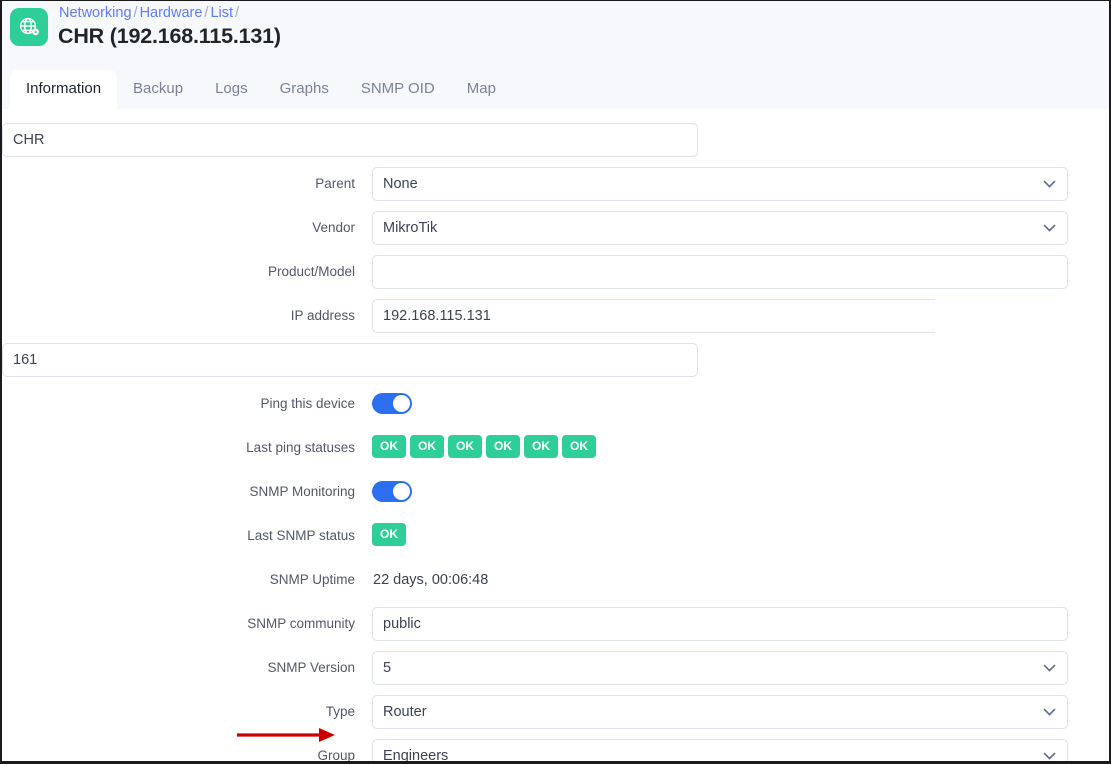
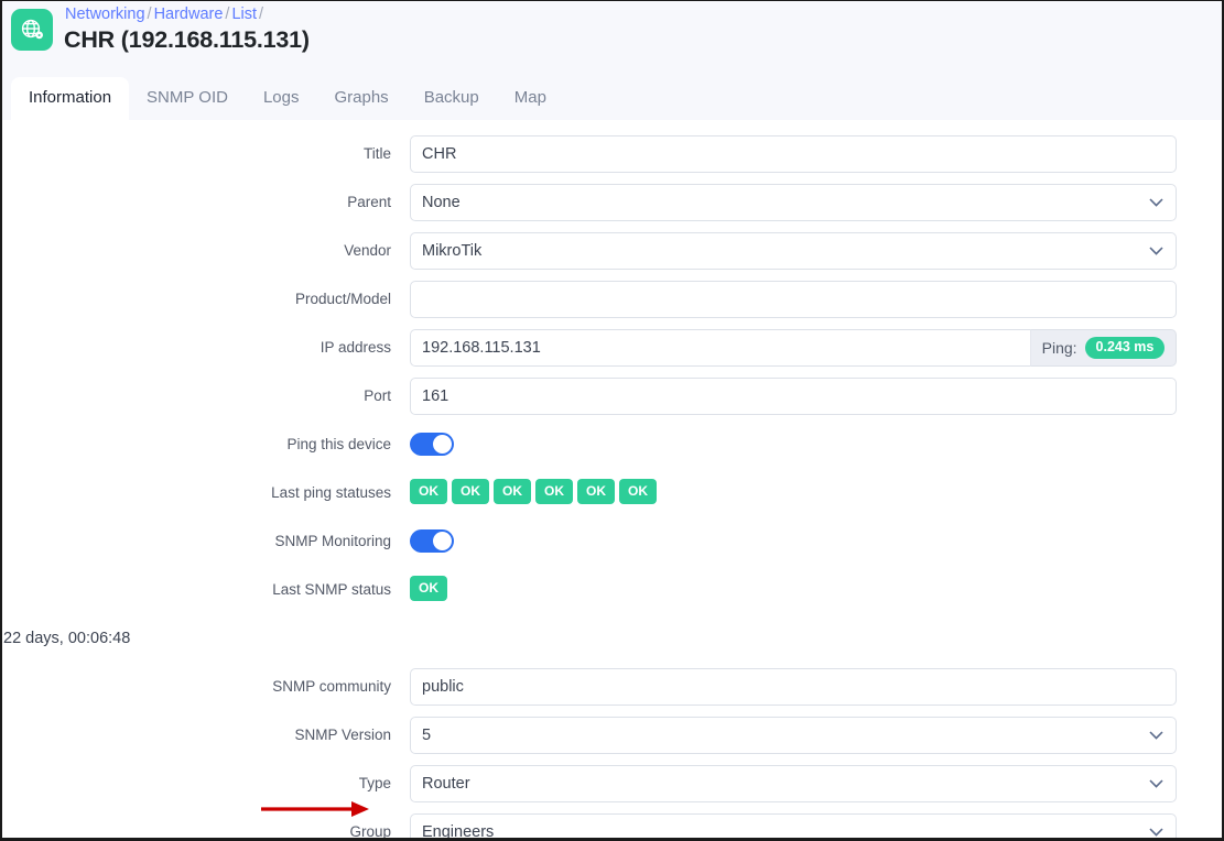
  Networking / Hardware / List /
  CHR (192.168.115.131)
  Information
- Backup
+ SNMP OID
  Logs
  Graphs
- SNMP OID
+ Backup
  Map
+ Title
  CHR
  Parent
  None
  Vendor
  MikroTik
  Product/Model
  IP address
  192.168.115.131
+ Ping:
+ 0.243 ms
+ Port
  161
  Ping this device
  Last ping statuses
  OK
  OK
  OK
  OK
  OK
  OK
  SNMP Monitoring
  Last SNMP status
  OK
- SNMP Uptime
  22 days, 00:06:48
  SNMP community
  public
  SNMP Version
  5
  Type
  Router
  Group
  Engineers
